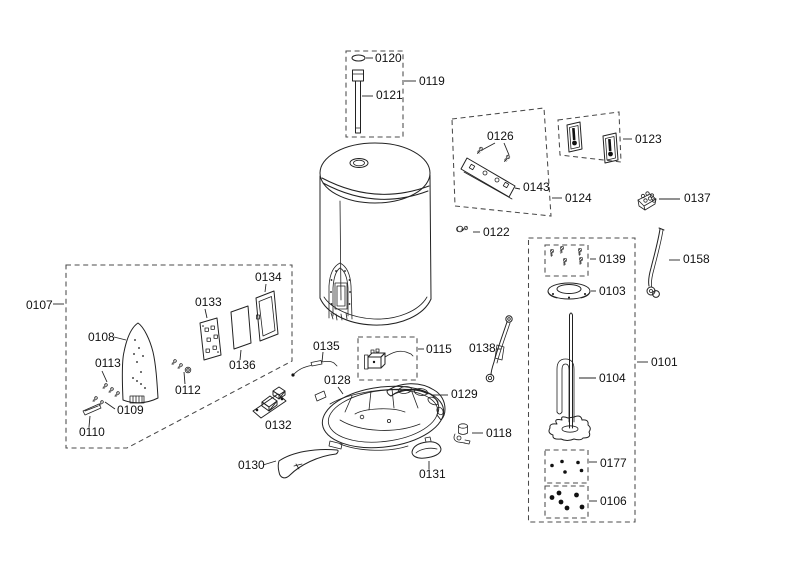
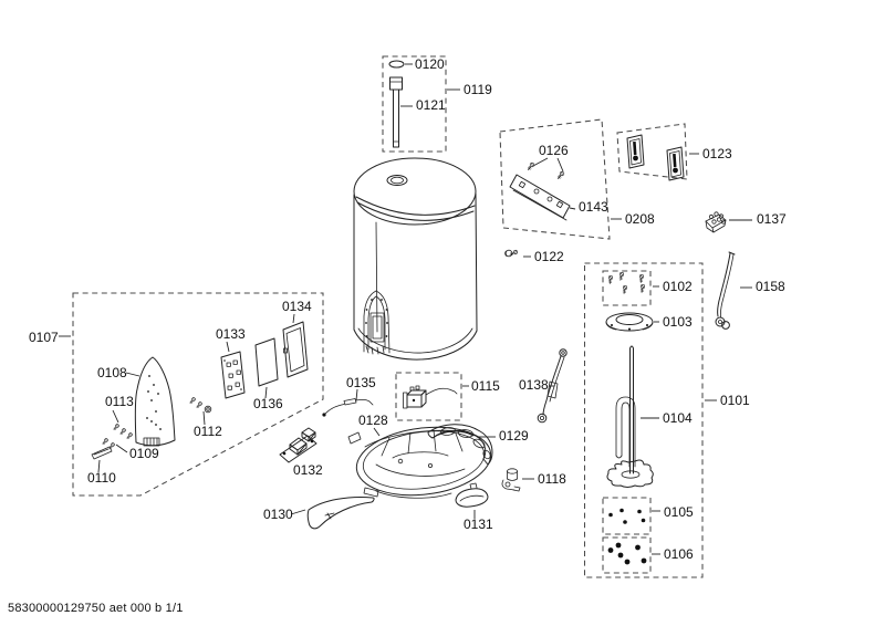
  0120
  0121
  0119
  0126
  0143
- 0124
+ 0208
  0123
  0137
  0158
  0122
  0101
- 0139
+ 0102
  0103
  0104
- 0177
+ 0105
  0106
  0107
  0108
  0113
  0109
  0110
  0112
  0133
  0136
  0134
  0132
  0135
  0115
  0138
  0128
  0129
  0118
  0131
  0130
+ 58300000129750 aet 000 b 1/1
